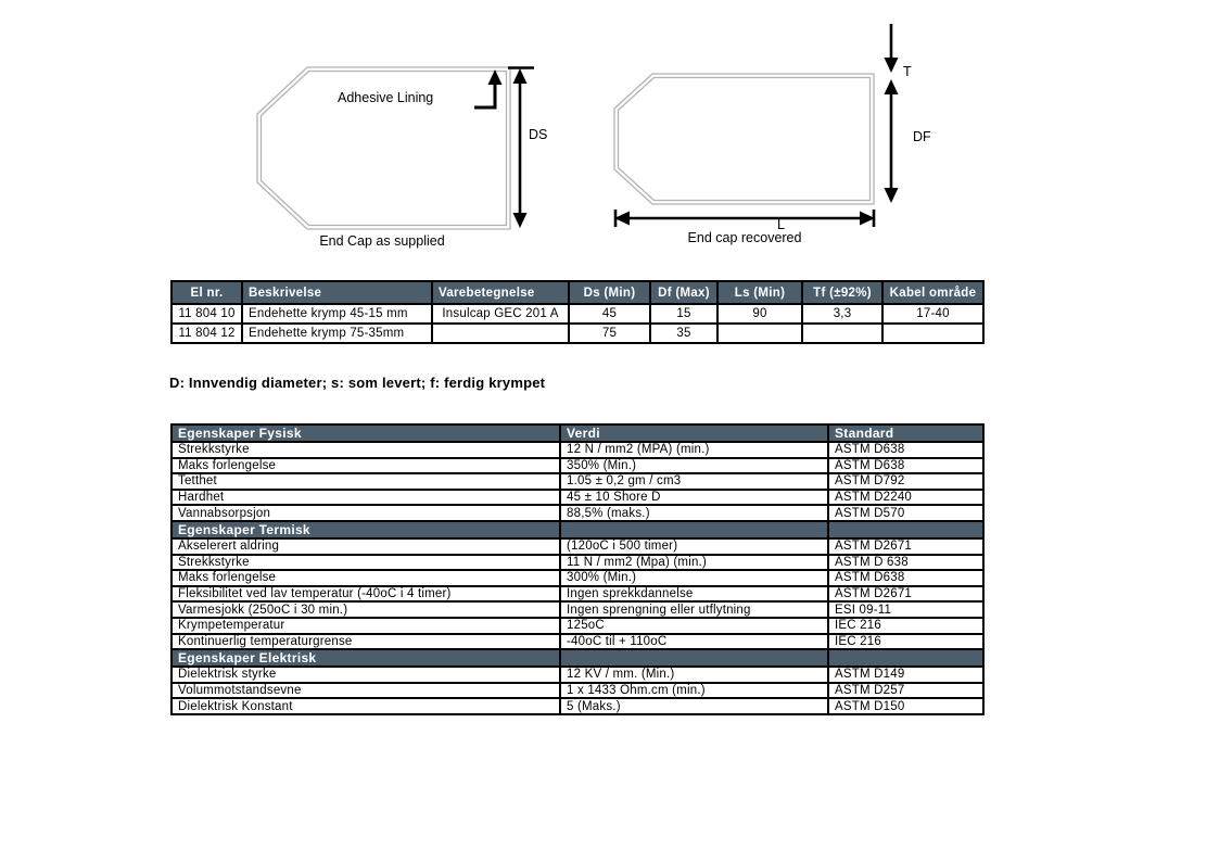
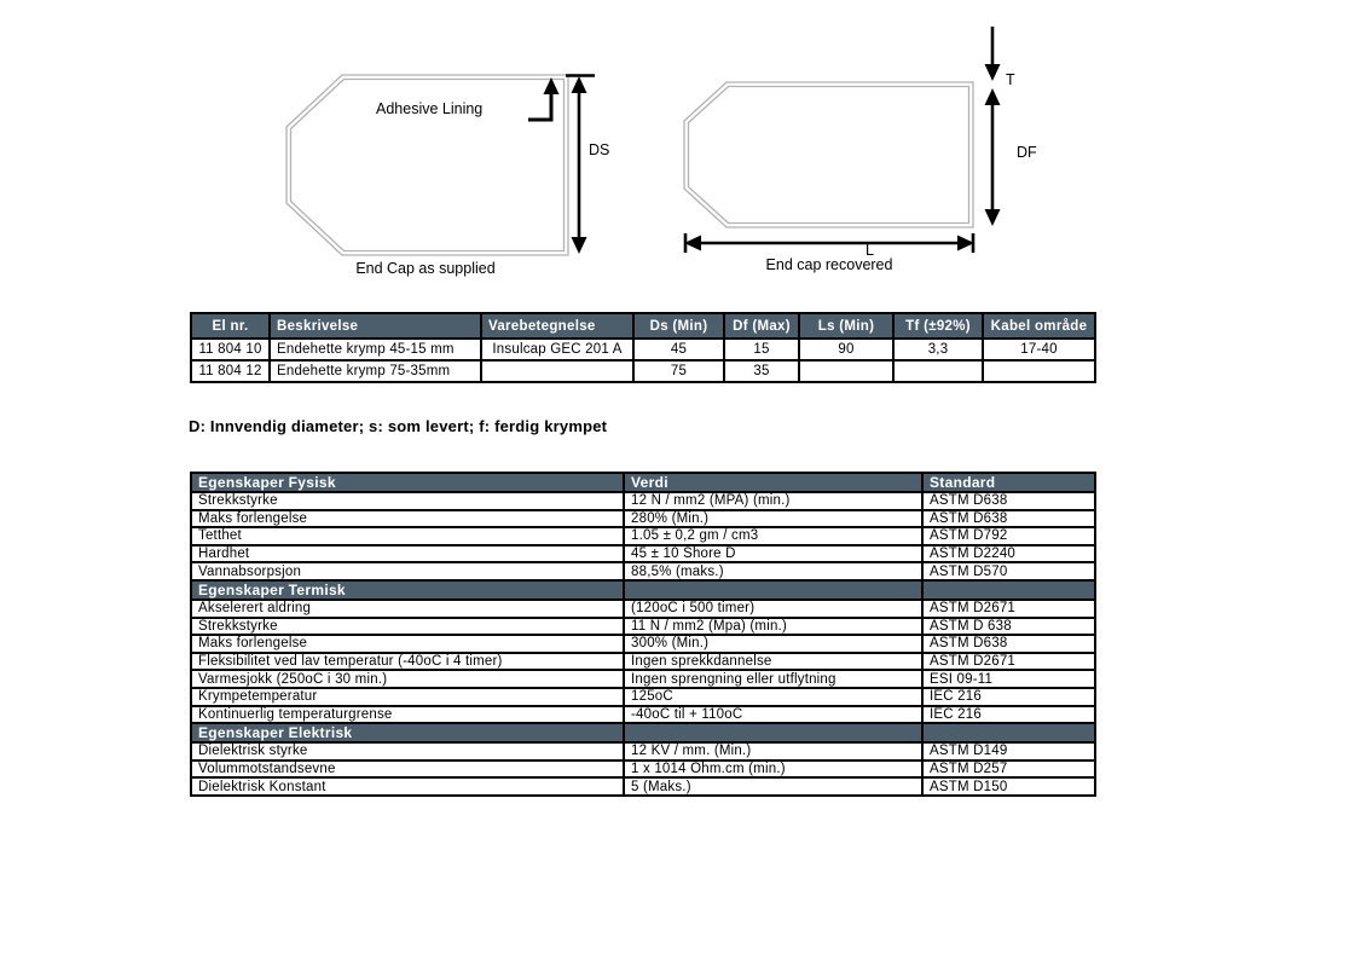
  Adhesive Lining
  DS
  End Cap as supplied
  T
  DF
  L
  End cap recovered
  El nr.	Beskrivelse	Varebetegnelse	Ds (Min)	Df (Max)	Ls (Min)	Tf (±92%)	Kabel område
  11 804 10	Endehette krymp 45-15 mm	Insulcap GEC 201 A	45	15	90	3,3	17-40
  11 804 12	Endehette krymp 75-35mm		75	35
  D: Innvendig diameter; s: som levert; f: ferdig krympet
  Egenskaper Fysisk	Verdi	Standard
  Strekkstyrke	12 N / mm2 (MPA) (min.)	ASTM D638
- Maks forlengelse	350% (Min.)	ASTM D638
+ Maks forlengelse	280% (Min.)	ASTM D638
  Tetthet	1.05 ± 0,2 gm / cm3	ASTM D792
  Hardhet	45 ± 10 Shore D	ASTM D2240
  Vannabsorpsjon	88,5% (maks.)	ASTM D570
  Egenskaper Termisk
  Akselerert aldring	(120oC i 500 timer)	ASTM D2671
  Strekkstyrke	11 N / mm2 (Mpa) (min.)	ASTM D 638
  Maks forlengelse	300% (Min.)	ASTM D638
  Fleksibilitet ved lav temperatur (-40oC i 4 timer)	Ingen sprekkdannelse	ASTM D2671
  Varmesjokk (250oC i 30 min.)	Ingen sprengning eller utflytning	ESI 09-11
  Krympetemperatur	125oC	IEC 216
  Kontinuerlig temperaturgrense	-40oC til + 110oC	IEC 216
  Egenskaper Elektrisk
  Dielektrisk styrke	12 KV / mm. (Min.)	ASTM D149
- Volummotstandsevne	1 x 1433 Ohm.cm (min.)	ASTM D257
+ Volummotstandsevne	1 x 1014 Ohm.cm (min.)	ASTM D257
  Dielektrisk Konstant	5 (Maks.)	ASTM D150
